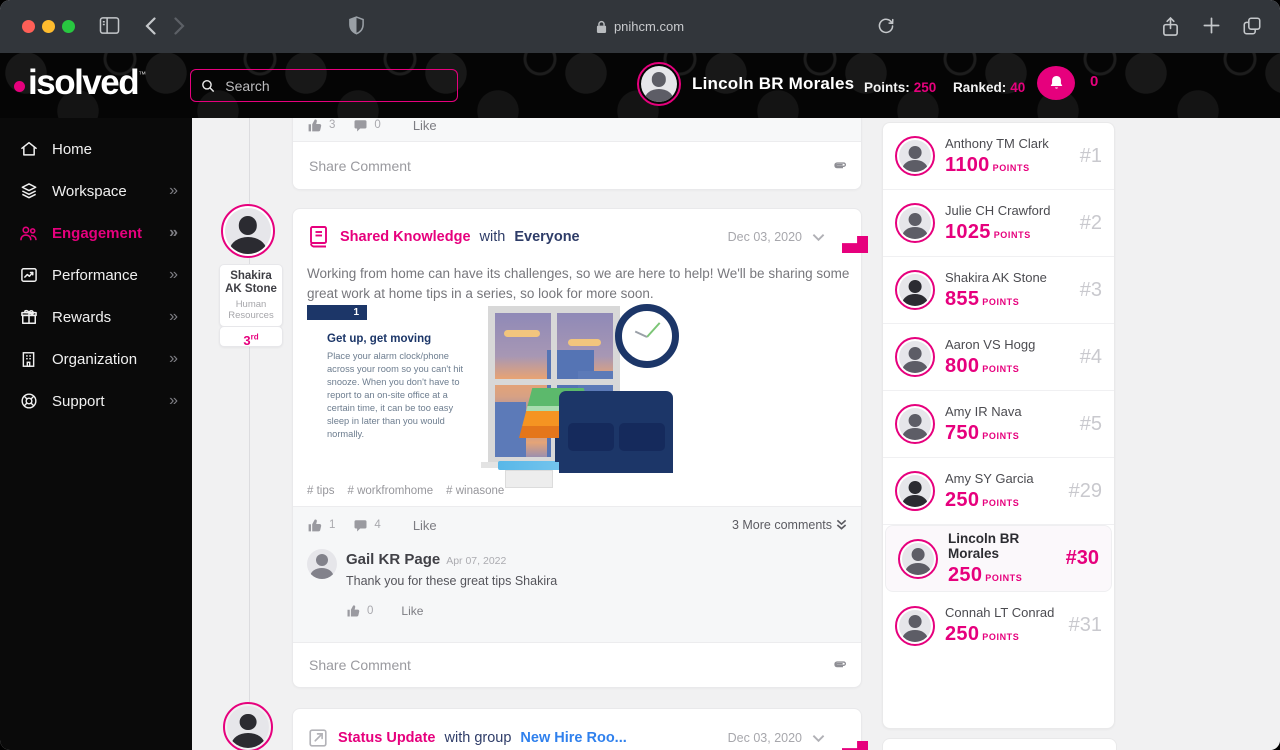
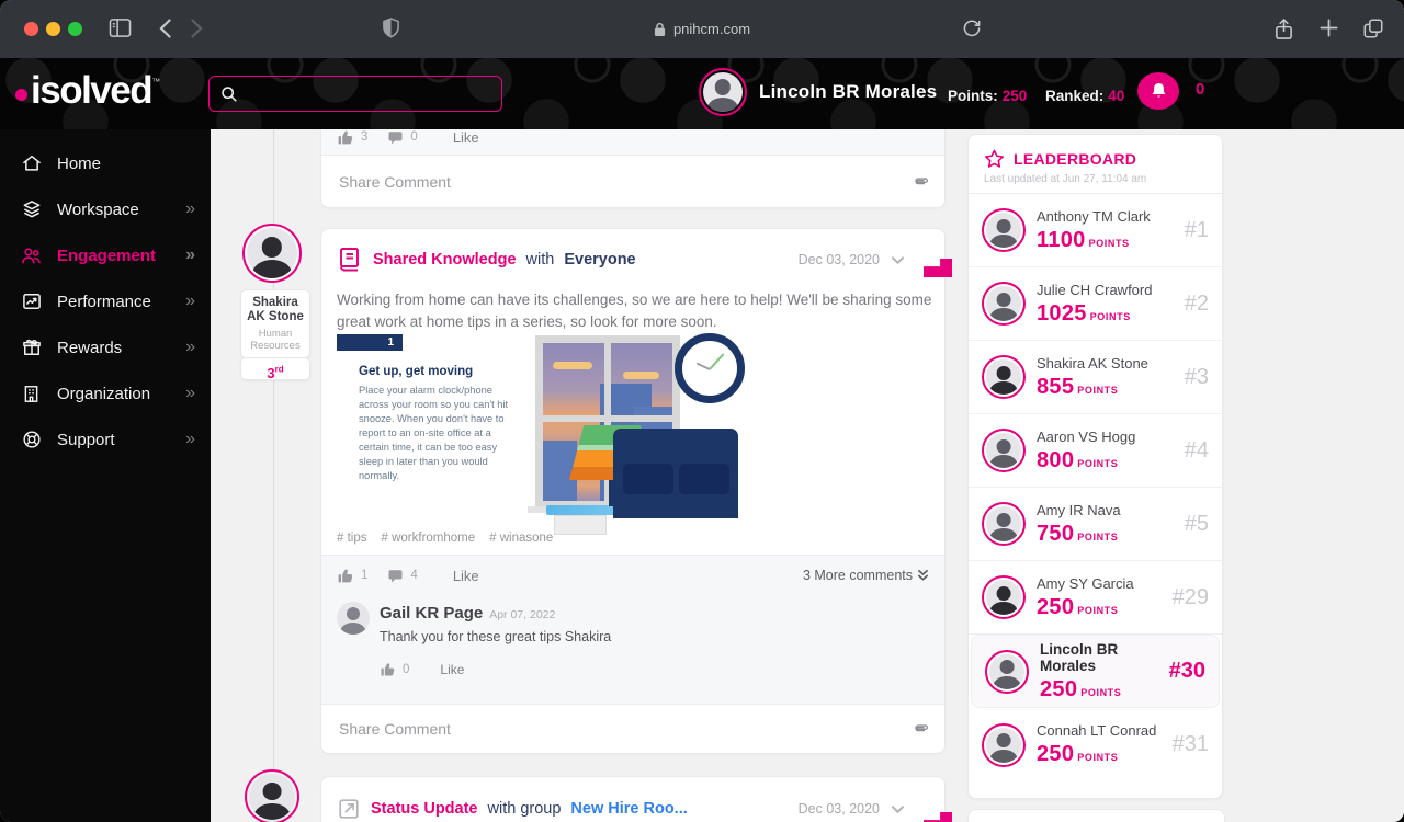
  pnihcm.com
  isolved
  ™
- Search
  Lincoln BR Morales
  Points: 250
  Ranked: 40
  0
  Home
  Workspace
  »
  Engagement
  »
  Performance
  »
  Rewards
  »
  Organization
  »
  Support
  »
  3
  0
  Like
  Share Comment
  Shakira AK Stone
  Human Resources
  3rd
  Shared Knowledge
  with
  Everyone
  Dec 03, 2020
  Working from home can have its challenges, so we are here to help! We'll be sharing some great work at home tips in a series, so look for more soon.
  1
  Get up, get moving
  Place your alarm clock/phone across your room so you can't hit snooze. When you don't have to report to an on-site office at a certain time, it can be too easy sleep in later than you would normally.
  # tips
  # workfromhome
  # winasone
  1
  4
  Like
  3 More comments
  Gail KR Page Apr 07, 2022
  Thank you for these great tips Shakira
  0
  Like
  Share Comment
  Status Update
  with group
  New Hire Roo...
  Dec 03, 2020
+ LEADERBOARD
+ Last updated at Jun 27, 11:04 am
  Anthony TM Clark
  1100 POINTS
  #1
  Julie CH Crawford
  1025 POINTS
  #2
  Shakira AK Stone
  855 POINTS
  #3
  Aaron VS Hogg
  800 POINTS
  #4
  Amy IR Nava
  750 POINTS
  #5
  Amy SY Garcia
  250 POINTS
  #29
  Lincoln BR Morales
  250 POINTS
  #30
  Connah LT Conrad
  250 POINTS
  #31
